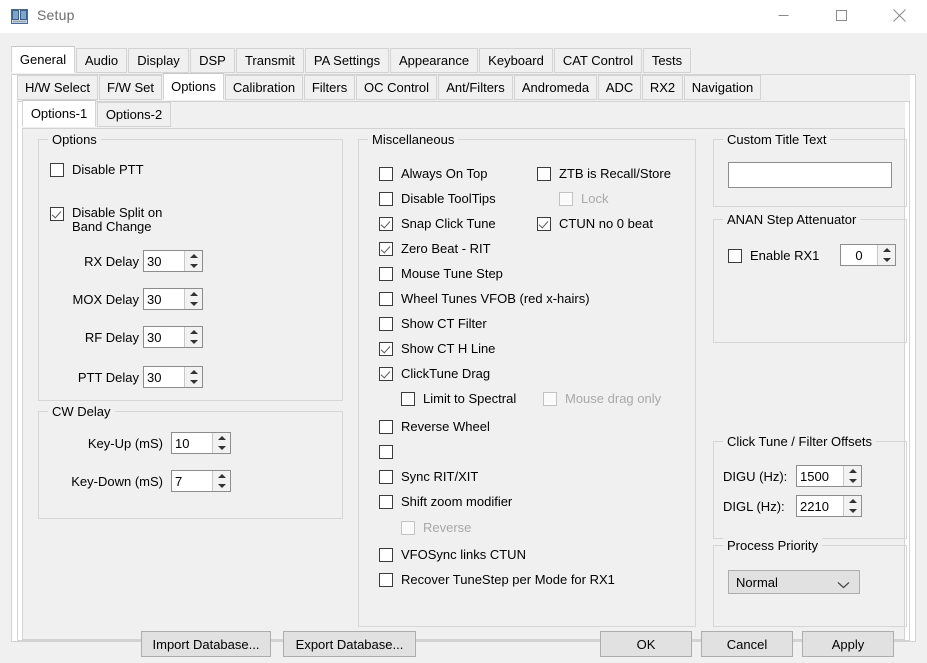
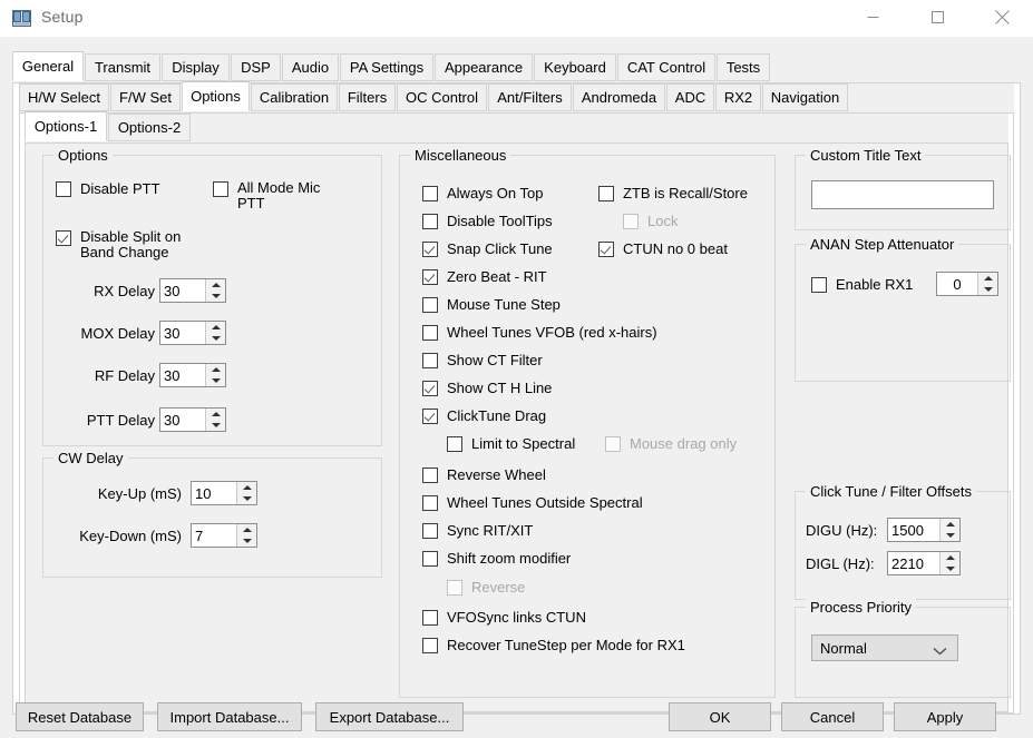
  Setup
  General
- Audio
+ Transmit
  Display
  DSP
- Transmit
+ Audio
  PA Settings
  Appearance
  Keyboard
  CAT Control
  Tests
  H/W Select
  F/W Set
  Options
  Calibration
  Filters
  OC Control
  Ant/Filters
  Andromeda
  ADC
  RX2
  Navigation
  Options-1
  Options-2
  Options
  Disable PTT
+ All Mode Mic PTT
  Disable Split on Band Change
  RX Delay
  30
  MOX Delay
  30
  RF Delay
  30
  PTT Delay
  30
  CW Delay
  Key-Up (mS)
  10
  Key-Down (mS)
  7
  Miscellaneous
  Always On Top
  Disable ToolTips
  Snap Click Tune
  Zero Beat - RIT
  Mouse Tune Step
  Wheel Tunes VFOB (red x-hairs)
  Show CT Filter
  Show CT H Line
  ClickTune Drag
  Limit to Spectral
  Reverse Wheel
+ Wheel Tunes Outside Spectral
  Sync RIT/XIT
  Shift zoom modifier
  Reverse
  VFOSync links CTUN
  Recover TuneStep per Mode for RX1
  ZTB is Recall/Store
  Lock
  CTUN no 0 beat
  Mouse drag only
  Custom Title Text
  ANAN Step Attenuator
  Enable RX1
  0
  Click Tune / Filter Offsets
  DIGU (Hz):
  1500
  DIGL (Hz):
  2210
  Process Priority
  Normal
+ Reset Database
  Import Database...
  Export Database...
  OK
  Cancel
  Apply
